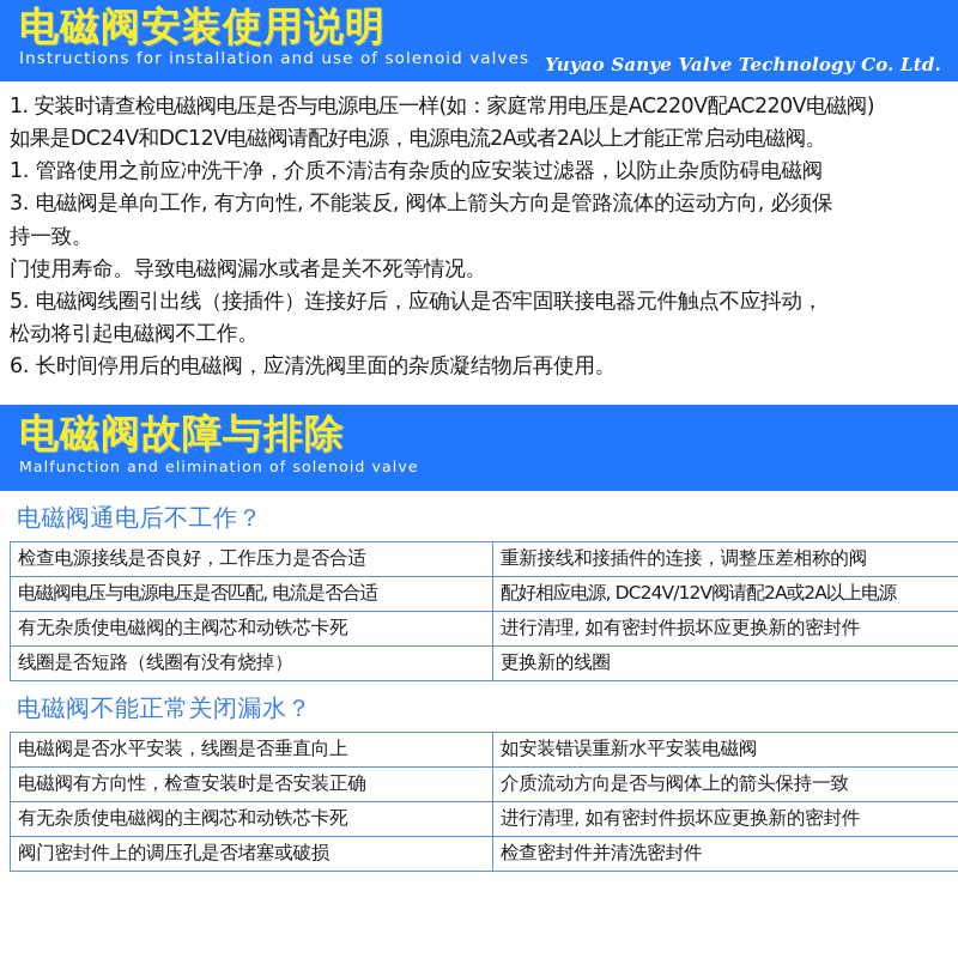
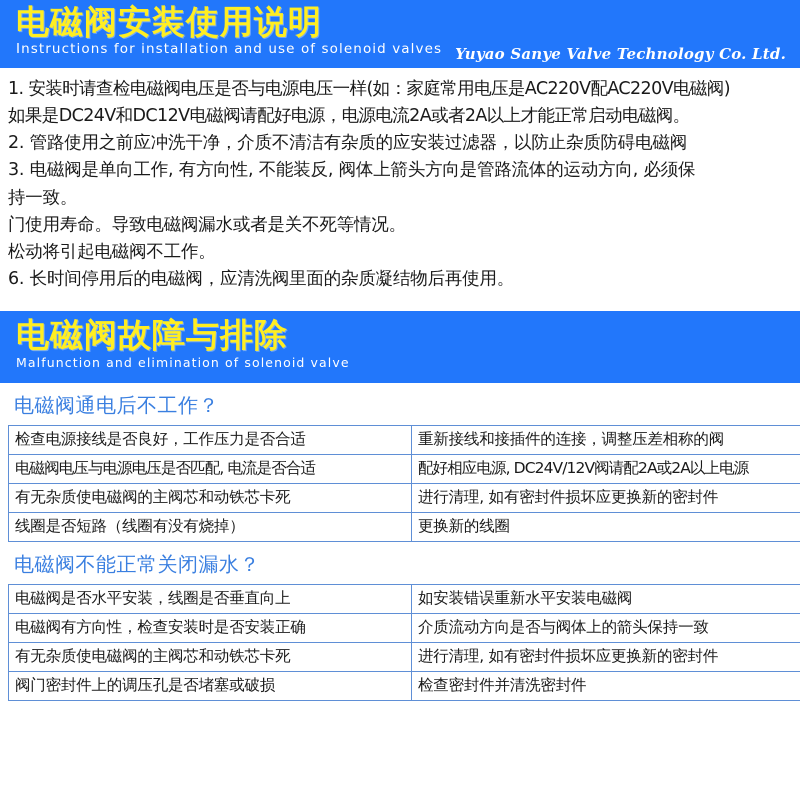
  电磁阀安装使用说明
  Instructions for installation and use of solenoid valves
  Yuyao Sanye Valve Technology Co. Ltd.
  1. 安装时请查检电磁阀电压是否与电源电压一样(如：家庭常用电压是AC220V配AC220V电磁阀)
  如果是DC24V和DC12V电磁阀请配好电源，电源电流2A或者2A以上才能正常启动电磁阀。
- 1. 管路使用之前应冲洗干净，介质不清洁有杂质的应安装过滤器，以防止杂质防碍电磁阀
+ 2. 管路使用之前应冲洗干净，介质不清洁有杂质的应安装过滤器，以防止杂质防碍电磁阀
  3. 电磁阀是单向工作, 有方向性, 不能装反, 阀体上箭头方向是管路流体的运动方向, 必须保
  持一致。
  门使用寿命。导致电磁阀漏水或者是关不死等情况。
- 5. 电磁阀线圈引出线（接插件）连接好后，应确认是否牢固联接电器元件触点不应抖动，
  松动将引起电磁阀不工作。
  6. 长时间停用后的电磁阀，应清洗阀里面的杂质凝结物后再使用。
  电磁阀故障与排除
  Malfunction and elimination of solenoid valve
  电磁阀通电后不工作？
  检查电源接线是否良好，工作压力是否合适	重新接线和接插件的连接，调整压差相称的阀
  电磁阀电压与电源电压是否匹配, 电流是否合适	配好相应电源, DC24V/12V阀请配2A或2A以上电源
  有无杂质使电磁阀的主阀芯和动铁芯卡死	进行清理, 如有密封件损坏应更换新的密封件
  线圈是否短路（线圈有没有烧掉）	更换新的线圈
  电磁阀不能正常关闭漏水？
  电磁阀是否水平安装，线圈是否垂直向上	如安装错误重新水平安装电磁阀
  电磁阀有方向性，检查安装时是否安装正确	介质流动方向是否与阀体上的箭头保持一致
  有无杂质使电磁阀的主阀芯和动铁芯卡死	进行清理, 如有密封件损坏应更换新的密封件
  阀门密封件上的调压孔是否堵塞或破损	检查密封件并清洗密封件
